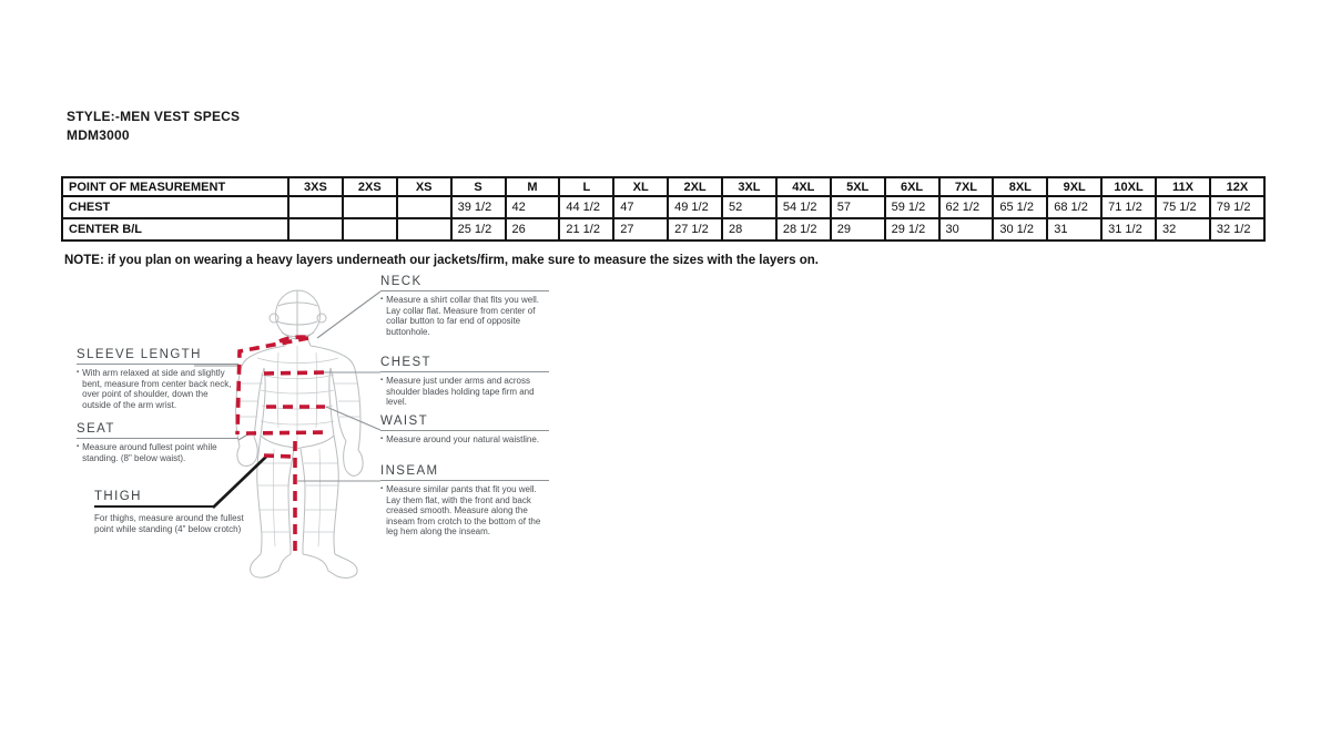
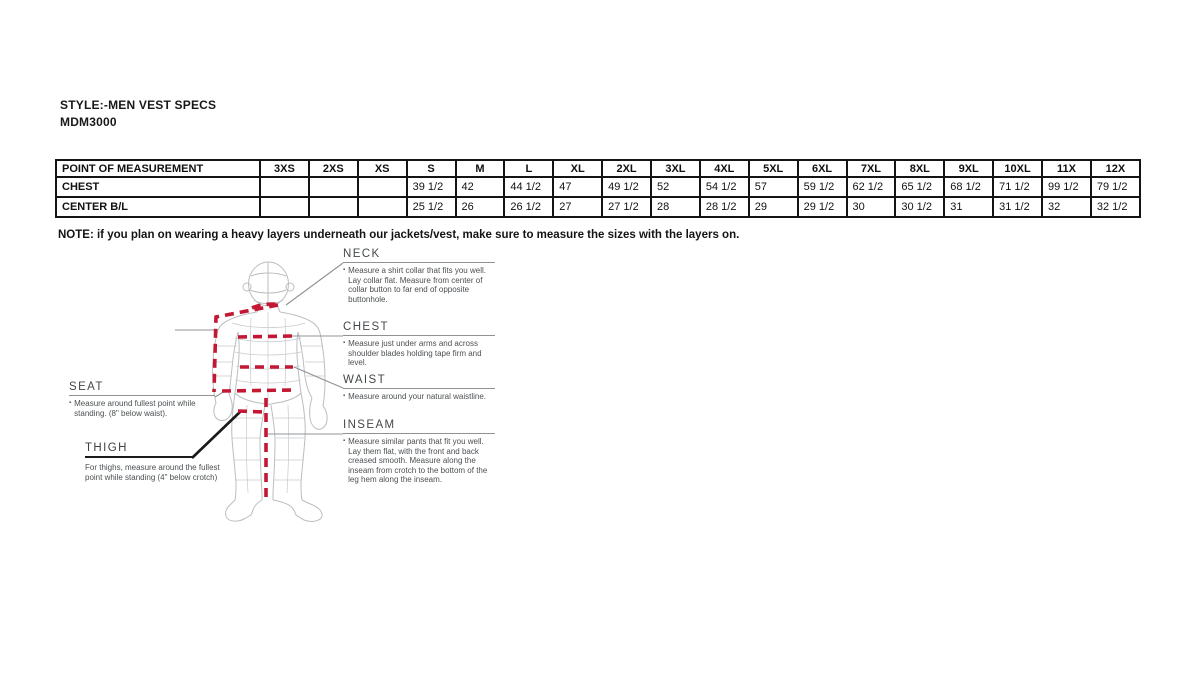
  STYLE:-MEN VEST SPECS
  MDM3000
  POINT OF MEASUREMENT	3XS	2XS	XS	S	M	L	XL	2XL	3XL	4XL	5XL	6XL	7XL	8XL	9XL	10XL	11X	12X
- CHEST				39 1/2	42	44 1/2	47	49 1/2	52	54 1/2	57	59 1/2	62 1/2	65 1/2	68 1/2	71 1/2	75 1/2	79 1/2
+ CHEST				39 1/2	42	44 1/2	47	49 1/2	52	54 1/2	57	59 1/2	62 1/2	65 1/2	68 1/2	71 1/2	99 1/2	79 1/2
- CENTER B/L				25 1/2	26	21 1/2	27	27 1/2	28	28 1/2	29	29 1/2	30	30 1/2	31	31 1/2	32	32 1/2
+ CENTER B/L				25 1/2	26	26 1/2	27	27 1/2	28	28 1/2	29	29 1/2	30	30 1/2	31	31 1/2	32	32 1/2
- NOTE: if you plan on wearing a heavy layers underneath our jackets/firm, make sure to measure the sizes with the layers on.
+ NOTE: if you plan on wearing a heavy layers underneath our jackets/vest, make sure to measure the sizes with the layers on.
- SLEEVE LENGTH
- With arm relaxed at side and slightly bent, measure from center back neck, over point of shoulder, down the outside of the arm wrist.
  SEAT
  Measure around fullest point while standing. (8" below waist).
  THIGH
  For thighs, measure around the fullest point while standing (4" below crotch)
  NECK
  Measure a shirt collar that fits you well. Lay collar flat. Measure from center of collar button to far end of opposite buttonhole.
  CHEST
  Measure just under arms and across shoulder blades holding tape firm and level.
  WAIST
  Measure around your natural waistline.
  INSEAM
  Measure similar pants that fit you well. Lay them flat, with the front and back creased smooth. Measure along the inseam from crotch to the bottom of the leg hem along the inseam.
